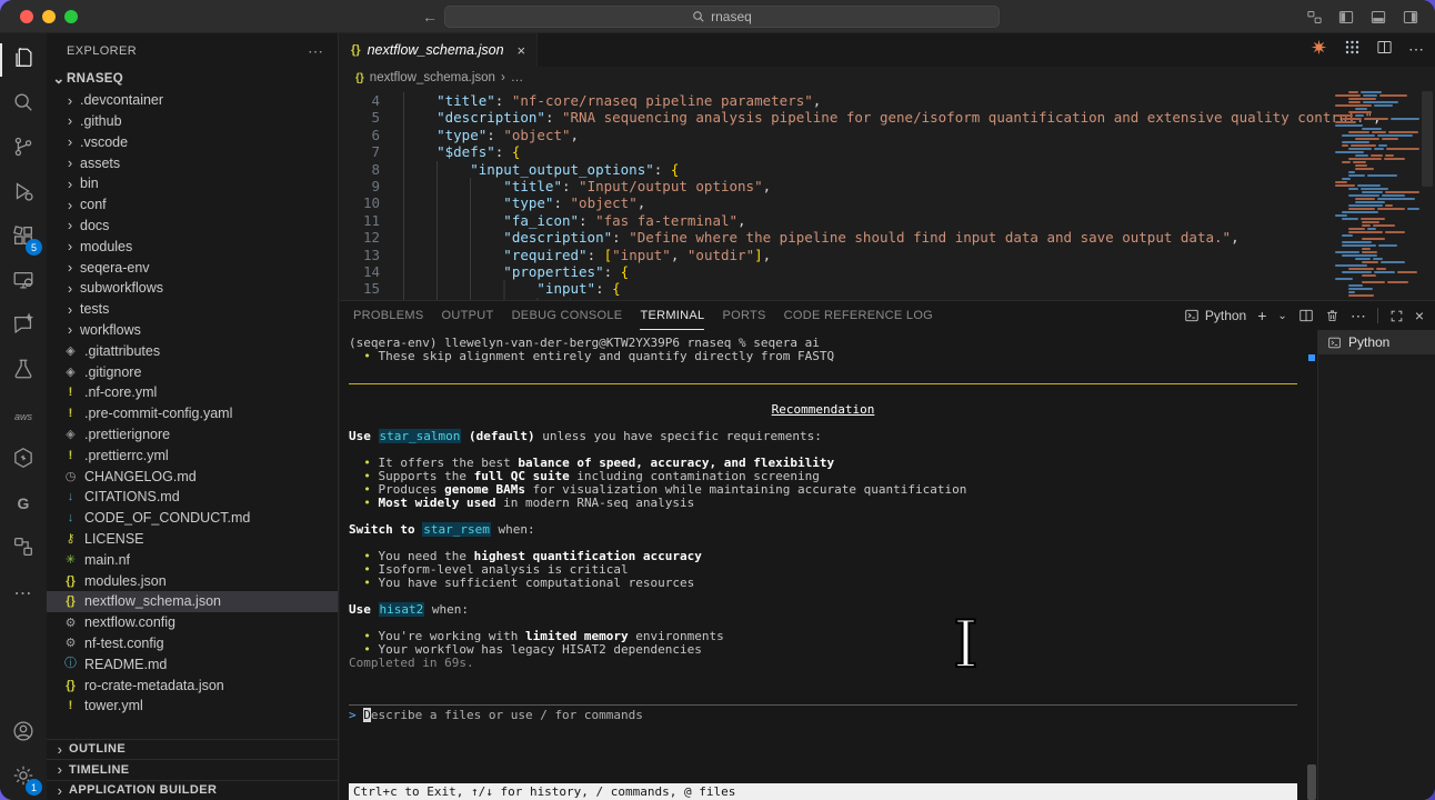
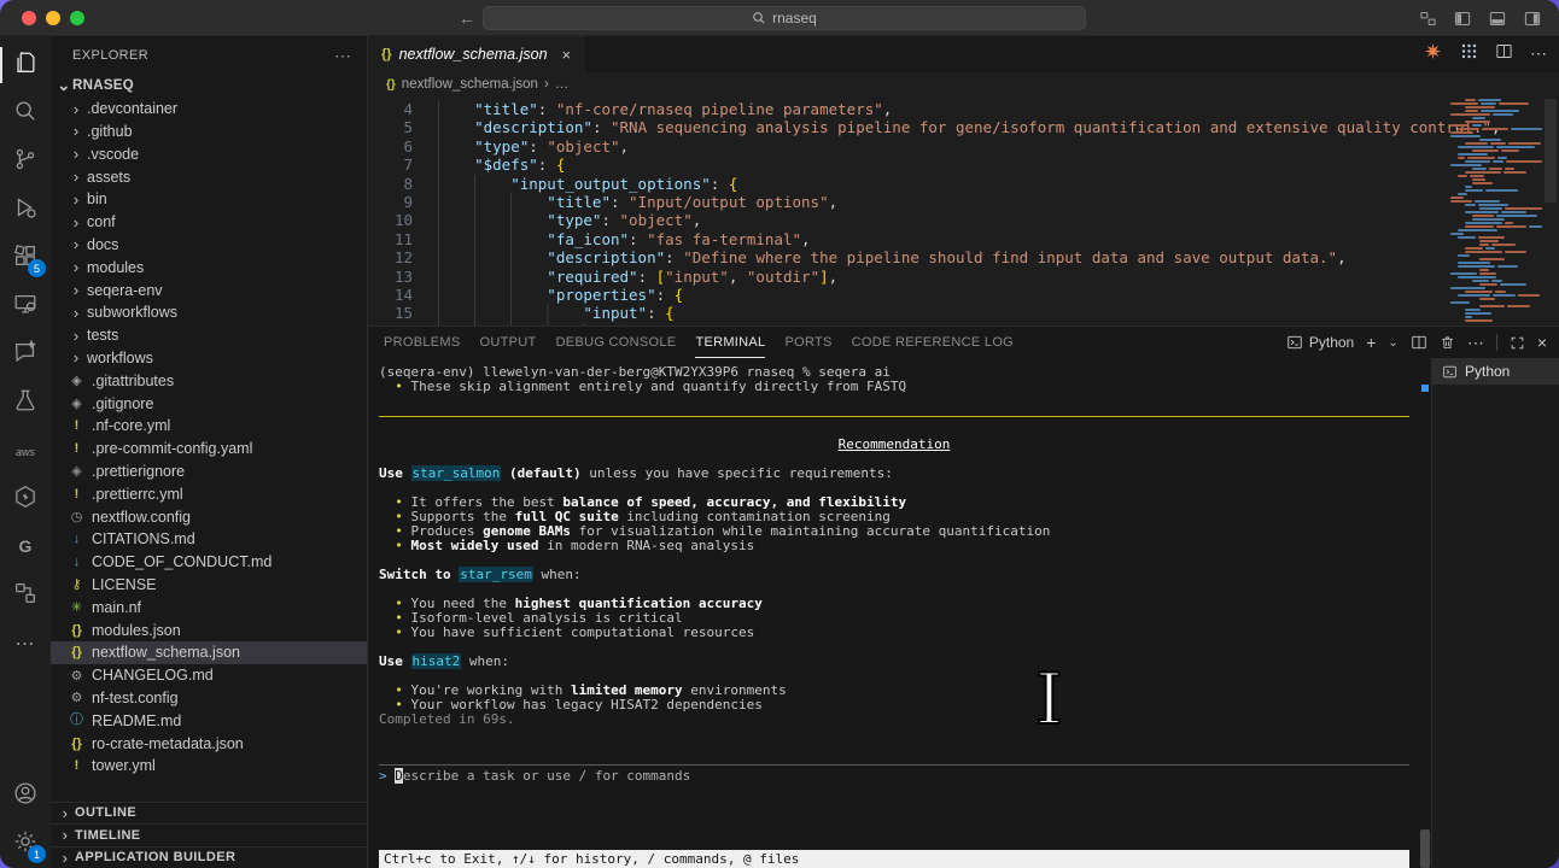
  ←
  rnaseq
  5
  aws
  G
  ⋯
  1
  EXPLORER
  ⋯
  ⌄
  RNASEQ
  ›
  .devcontainer
  ›
  .github
  ›
  .vscode
  ›
  assets
  ›
  bin
  ›
  conf
  ›
  docs
  ›
  modules
  ›
  seqera-env
  ›
  subworkflows
  ›
  tests
  ›
  workflows
  ◈
  .gitattributes
  ◈
  .gitignore
  !
  .nf-core.yml
  !
  .pre-commit-config.yaml
  ◈
  .prettierignore
  !
  .prettierrc.yml
  ◷
- CHANGELOG.md
+ nextflow.config
  ↓
  CITATIONS.md
  ↓
  CODE_OF_CONDUCT.md
  ⚷
  LICENSE
  ✳
  main.nf
  {}
  modules.json
  {}
  nextflow_schema.json
  ⚙
- nextflow.config
+ CHANGELOG.md
  ⚙
  nf-test.config
  ⓘ
  README.md
  {}
  ro-crate-metadata.json
  !
  tower.yml
  ›
  OUTLINE
  ›
  TIMELINE
  ›
  APPLICATION BUILDER
  {}
  nextflow_schema.json
  ×
  ⋯
  {}
  nextflow_schema.json
  ›
  …
  4
  "title": "nf-core/rnaseq pipeline parameters",
  5
  "description": "RNA sequencing analysis pipeline for gene/isoform quantification and extensive quality contr
  6
  "type": "object",
  7
  "$defs": {
  8
  "input_output_options": {
  9
  "title": "Input/output options",
  10
  "type": "object",
  11
  "fa_icon": "fas fa-terminal",
  12
  "description": "Define where the pipeline should find input data and save output data.",
  13
  "required": ["input", "outdir"],
  14
  "properties": {
  15
  "input": {
  PROBLEMS
  OUTPUT
  DEBUG CONSOLE
  TERMINAL
  PORTS
  CODE REFERENCE LOG
  Python
  +
  ⌄
  ⋯
  ×
  (seqera-env) llewelyn-van-der-berg@KTW2YX39P6 rnaseq % seqera ai
  • These skip alignment entirely and quantify directly from FASTQ
  Recommendation
  Use star_salmon (default) unless you have specific requirements:
  • It offers the best balance of speed, accuracy, and flexibility
  • Supports the full QC suite including contamination screening
  • Produces genome BAMs for visualization while maintaining accurate quantification
  • Most widely used in modern RNA-seq analysis
  Switch to star_rsem when:
  • You need the highest quantification accuracy
  • Isoform-level analysis is critical
  • You have sufficient computational resources
  Use hisat2 when:
  • You're working with limited memory environments
  • Your workflow has legacy HISAT2 dependencies
  Completed in 69s.
- > Describe a files or use / for commands
+ > Describe a task or use / for commands
  Ctrl+c to Exit, ↑/↓ for history, / commands, @ files
  Python
  I
